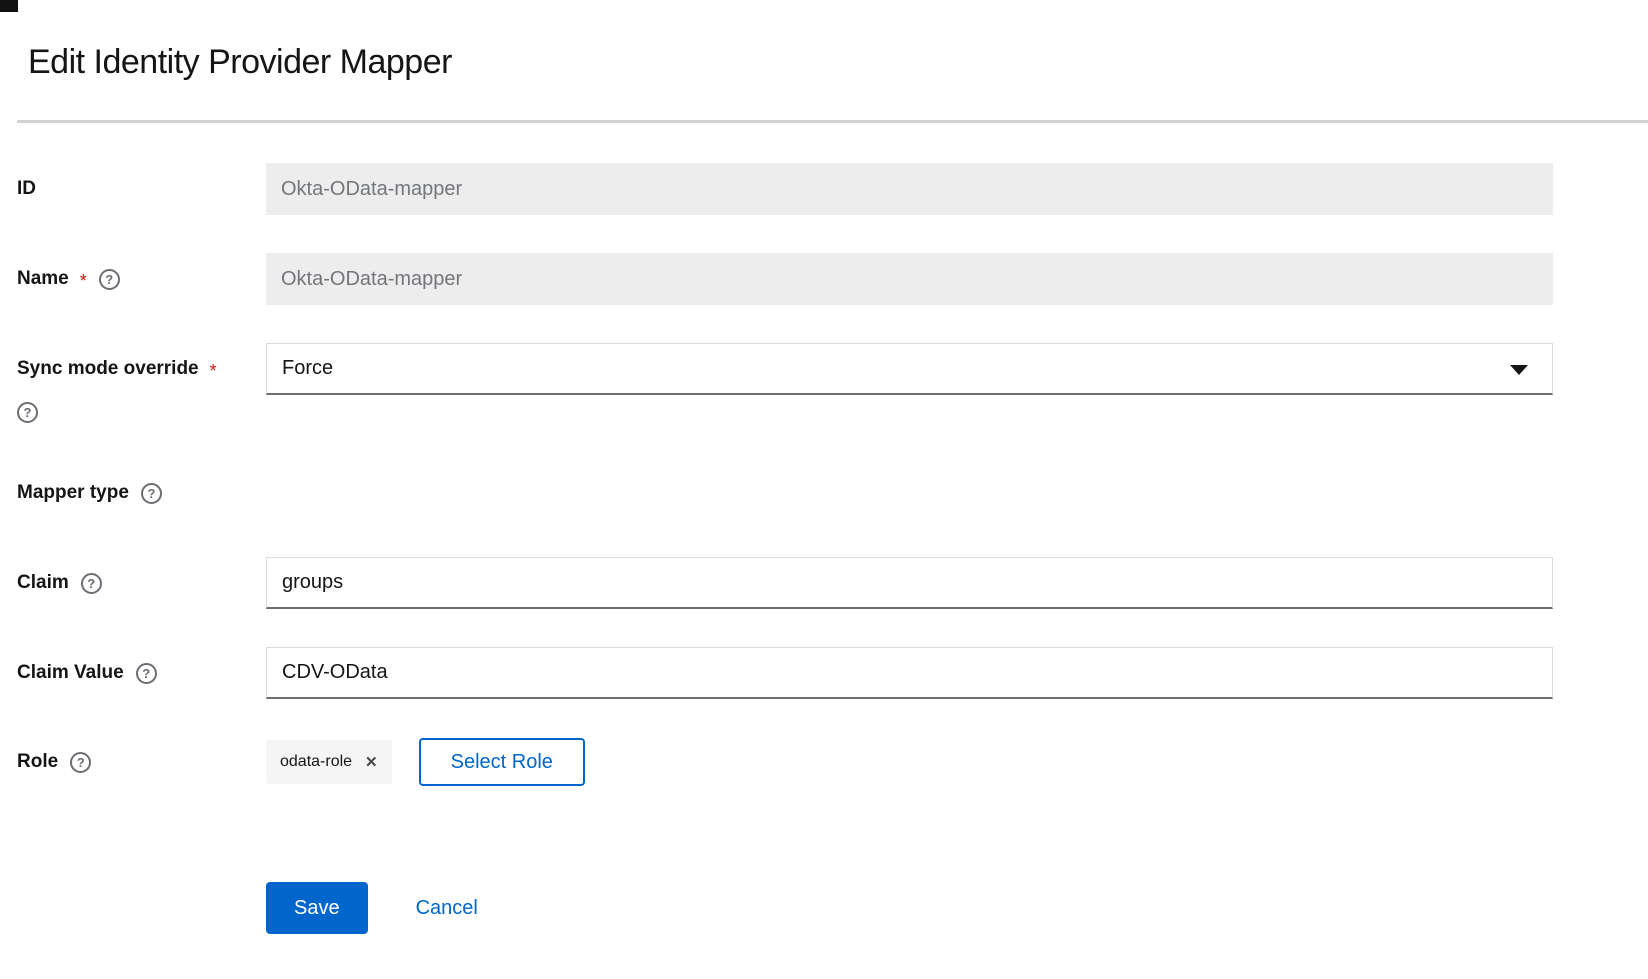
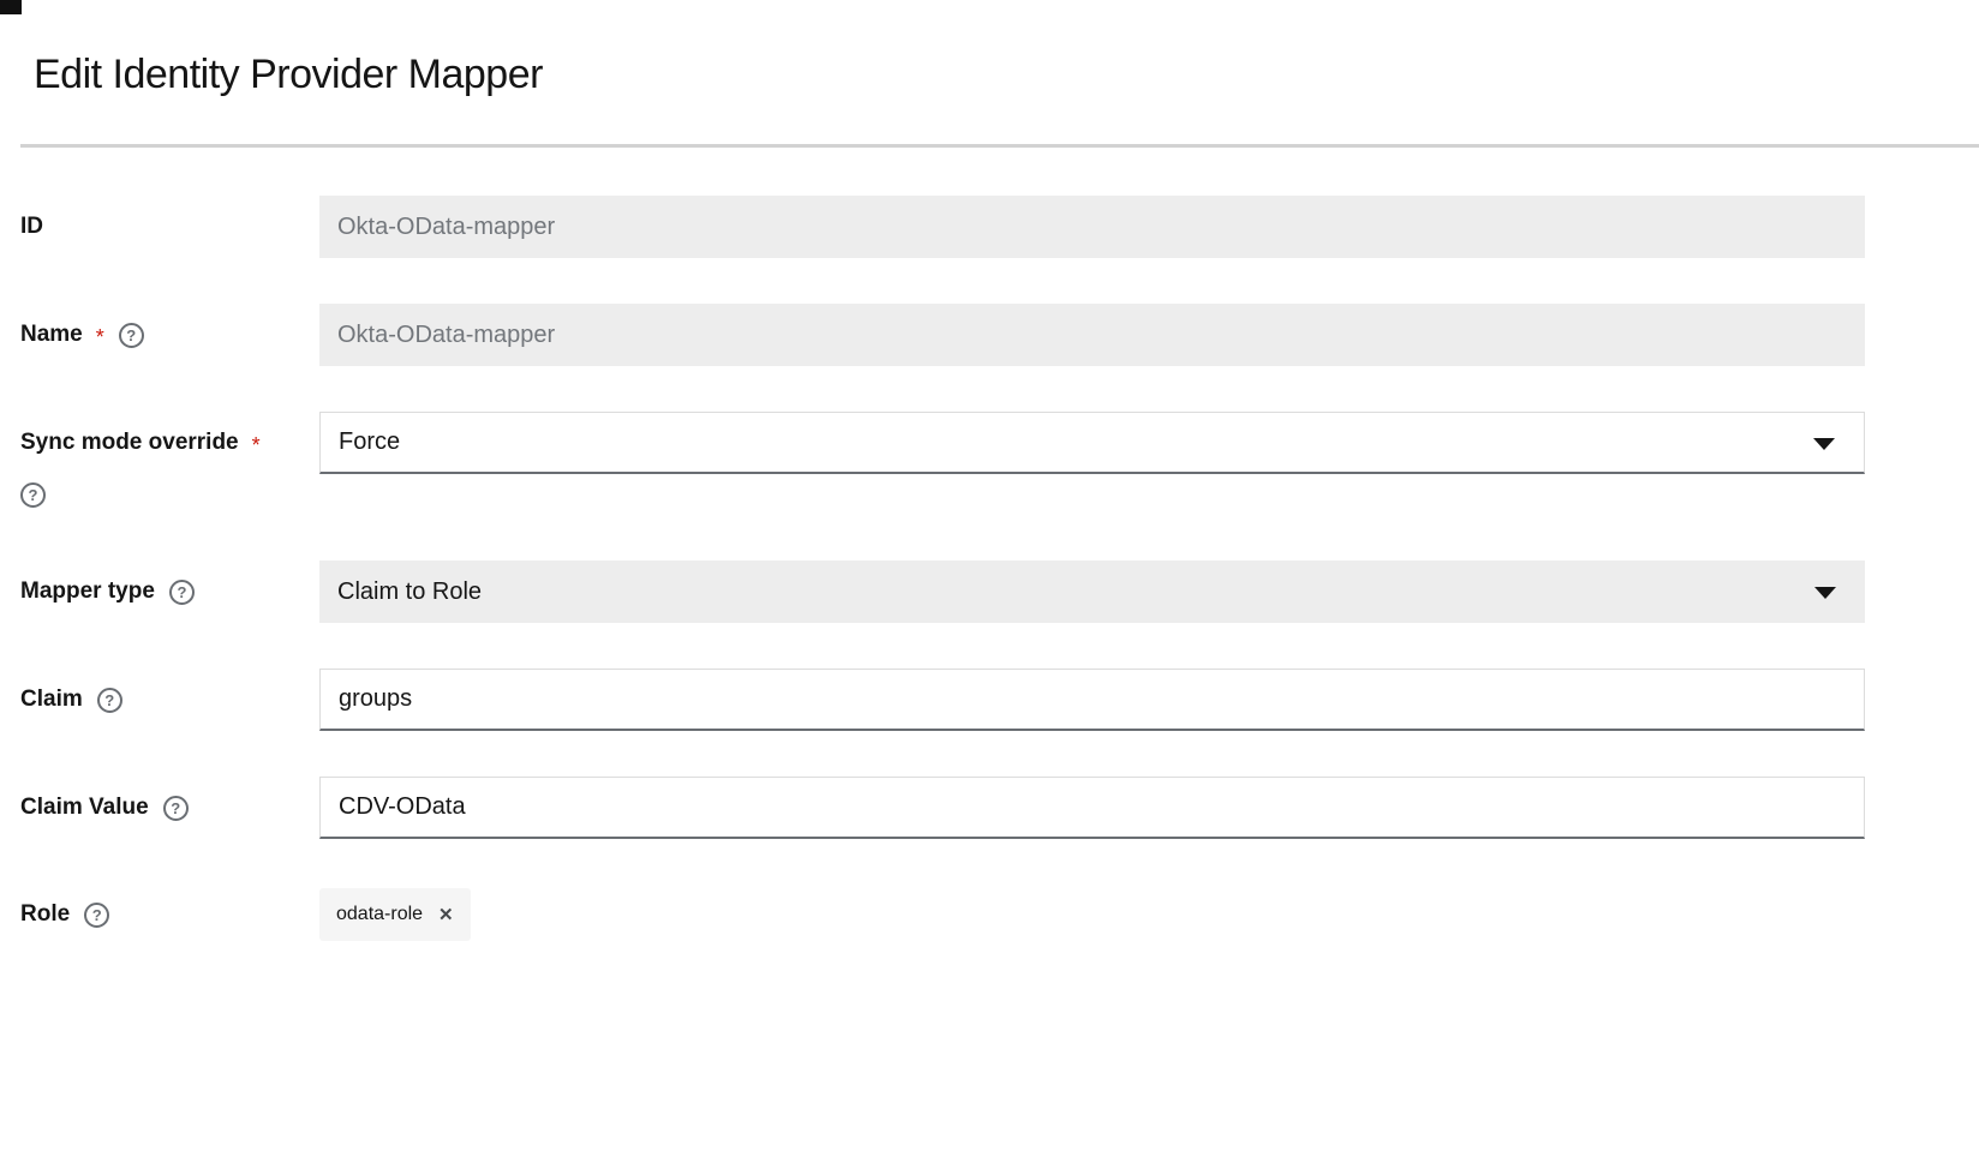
  Edit Identity Provider Mapper
  ID
  Okta-OData-mapper
  Name
  *
  ?
  Okta-OData-mapper
  Sync mode override
  *
  ?
  Force
  Mapper type
  ?
+ Claim to Role
  Claim
  ?
  groups
  Claim Value
  ?
  CDV-OData
  Role
  ?
  odata-role
  ✕
- Select Role
- Save
- Cancel
